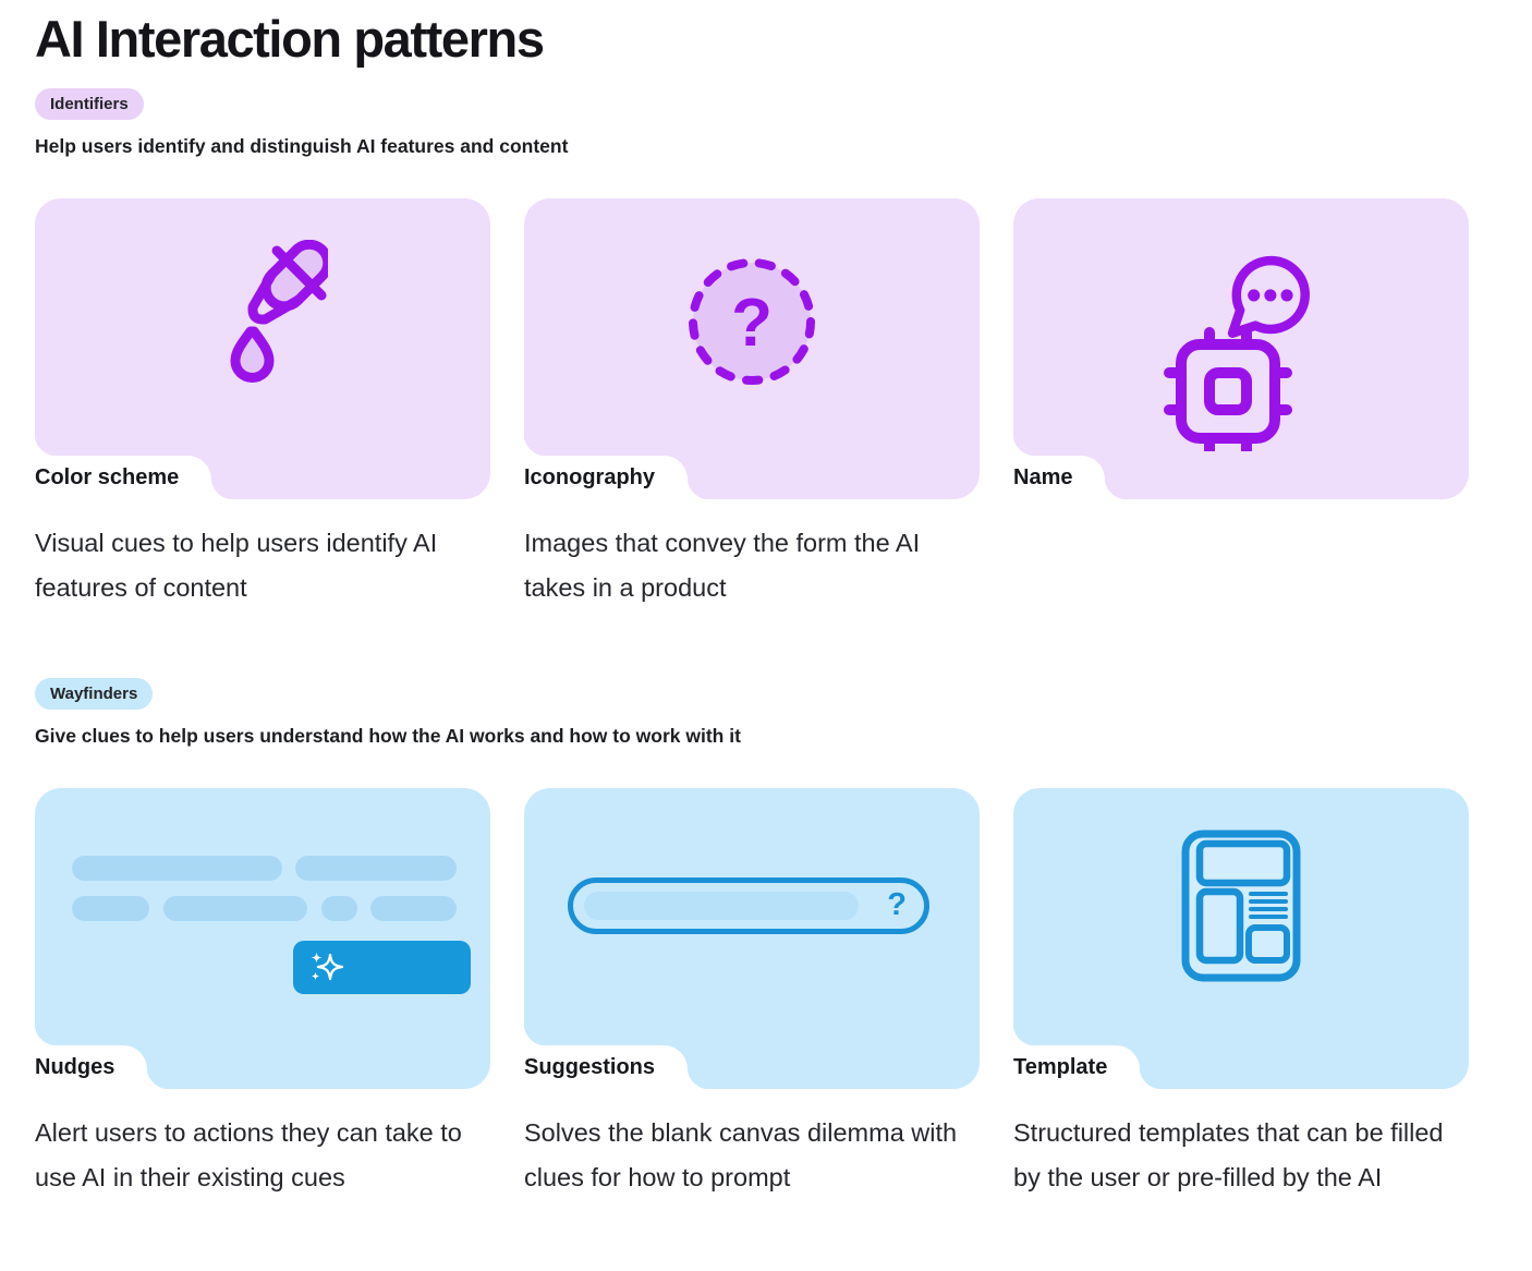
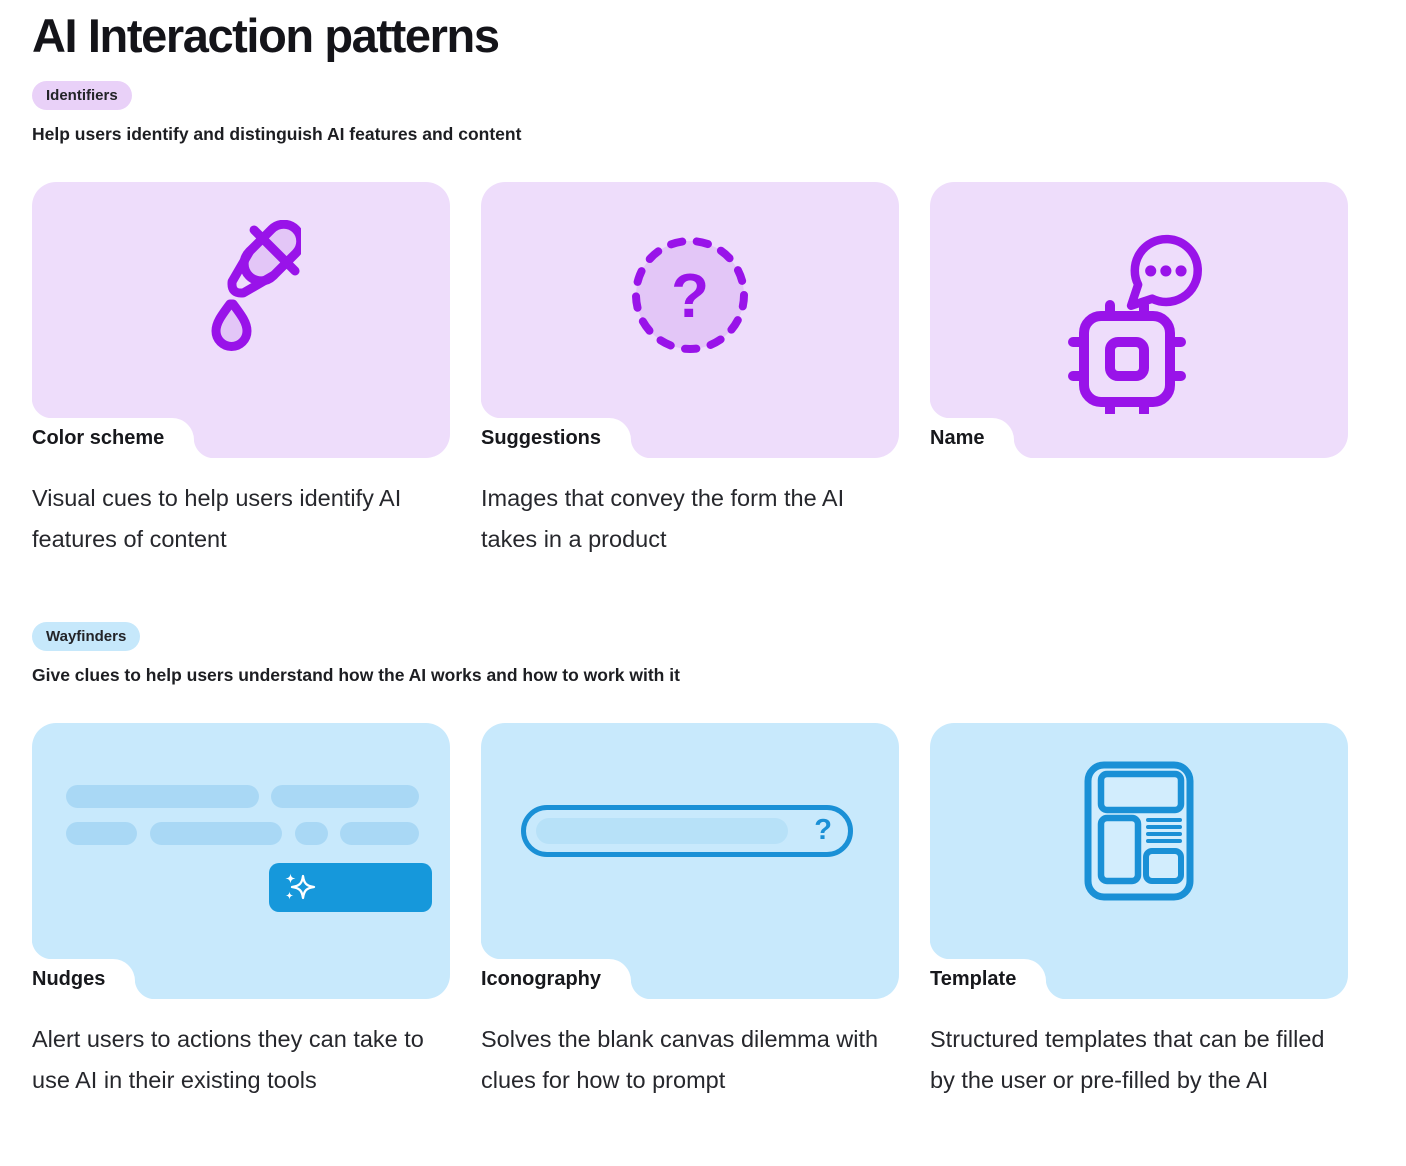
  AI Interaction patterns
  Identifiers
  Help users identify and distinguish AI features and content
  Color scheme
  Visual cues to help users identify AI features of content
  ?
- Iconography
+ Suggestions
  Images that convey the form the AI takes in a product
  Name
  Wayfinders
  Give clues to help users understand how the AI works and how to work with it
  Nudges
- Alert users to actions they can take to use AI in their existing cues
+ Alert users to actions they can take to use AI in their existing tools
  ?
- Suggestions
+ Iconography
  Solves the blank canvas dilemma with clues for how to prompt
  Template
  Structured templates that can be filled by the user or pre-filled by the AI
